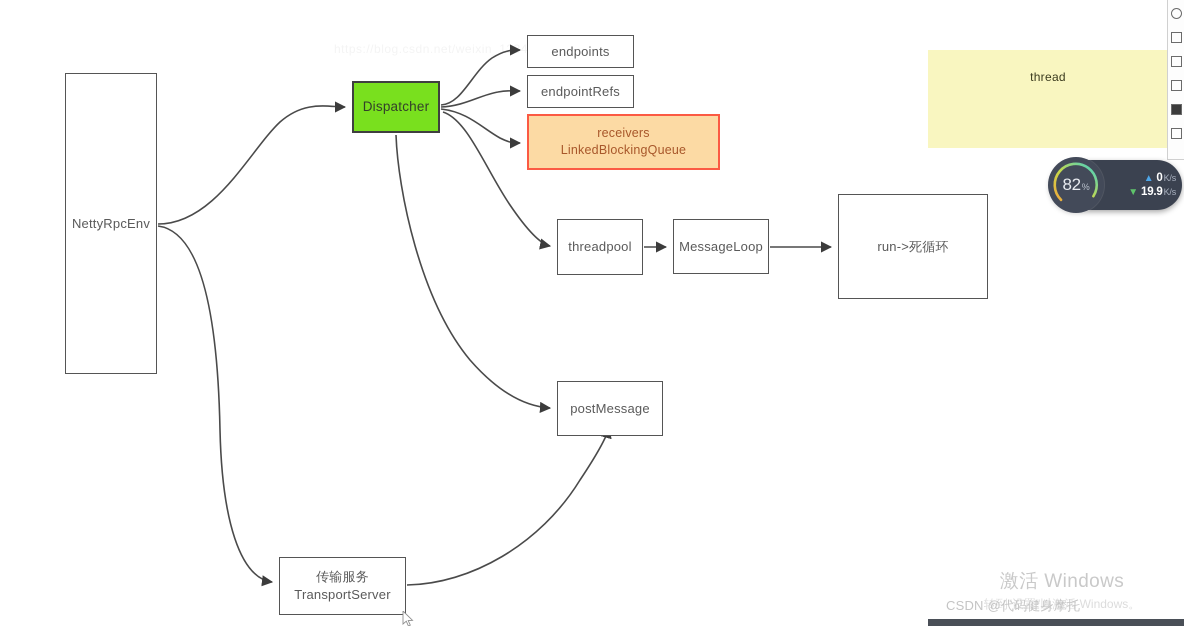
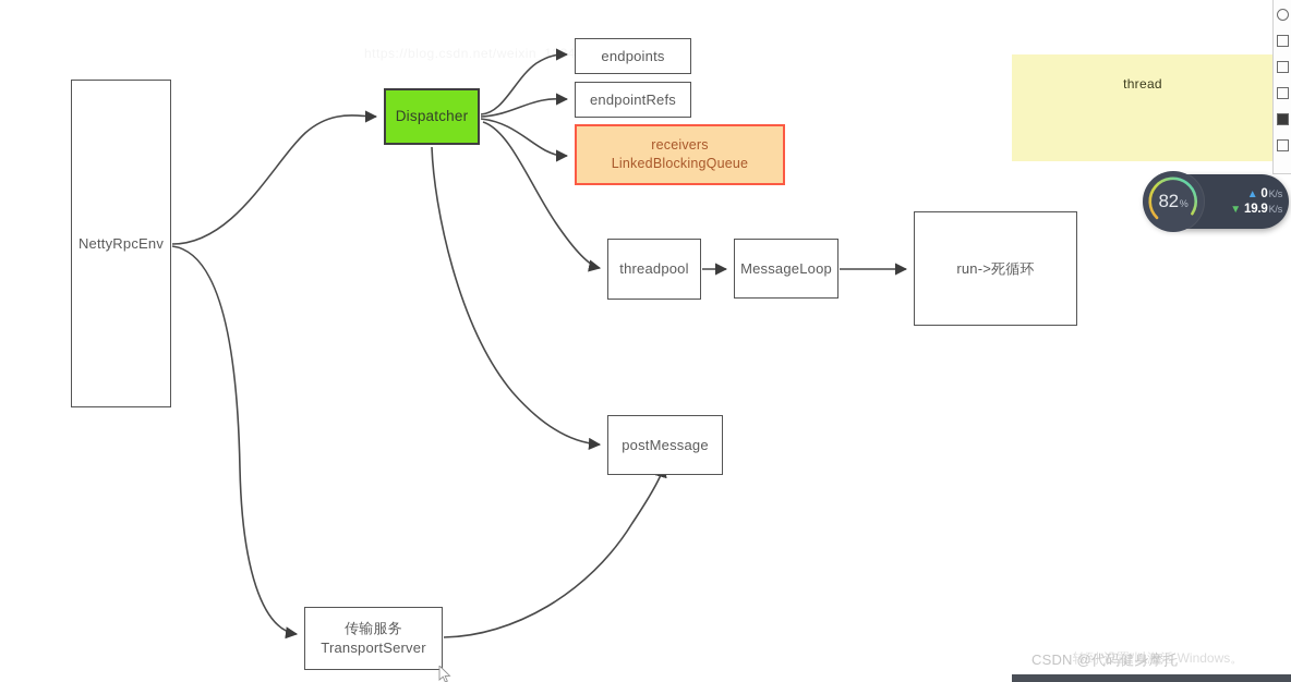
  https://blog.csdn.net/weixin_1234
  NettyRpcEnv
  Dispatcher
  endpoints
  endpointRefs
  receivers
  LinkedBlockingQueue
  threadpool
  MessageLoop
  run->死循环
  postMessage
  传输服务
  TransportServer
  thread
  82%
  ▲
  0
  K/s
  ▼
  19.9
  K/s
- 激活 Windows
  转到"设置"以激活 Windows。
  CSDN @代码健身摩托
